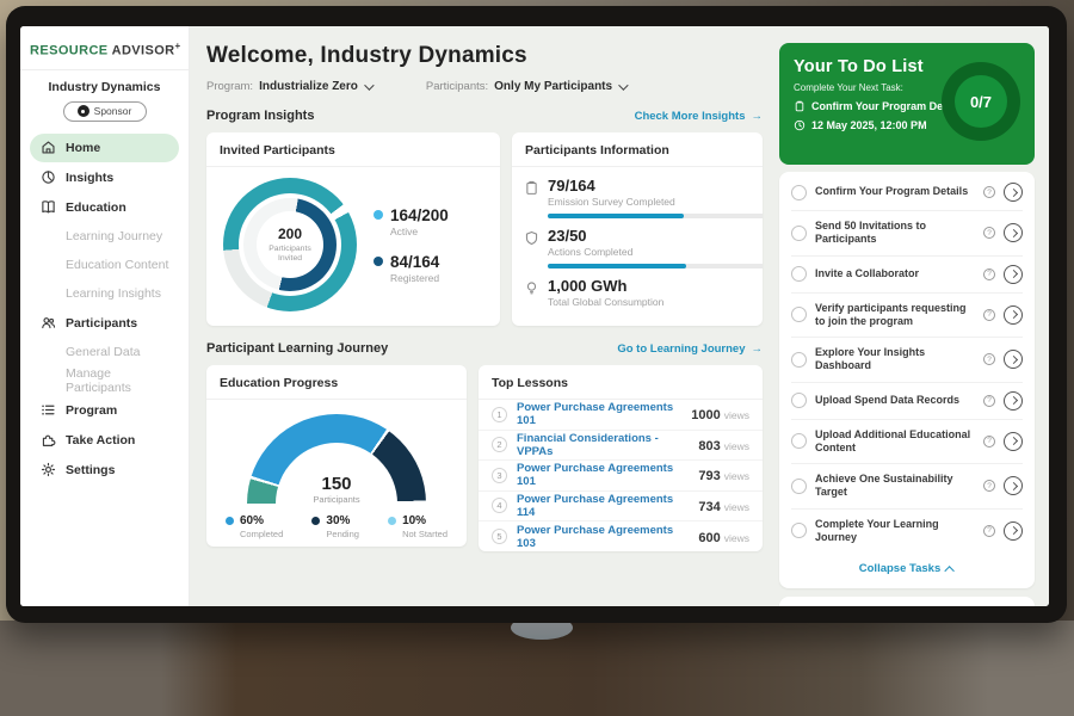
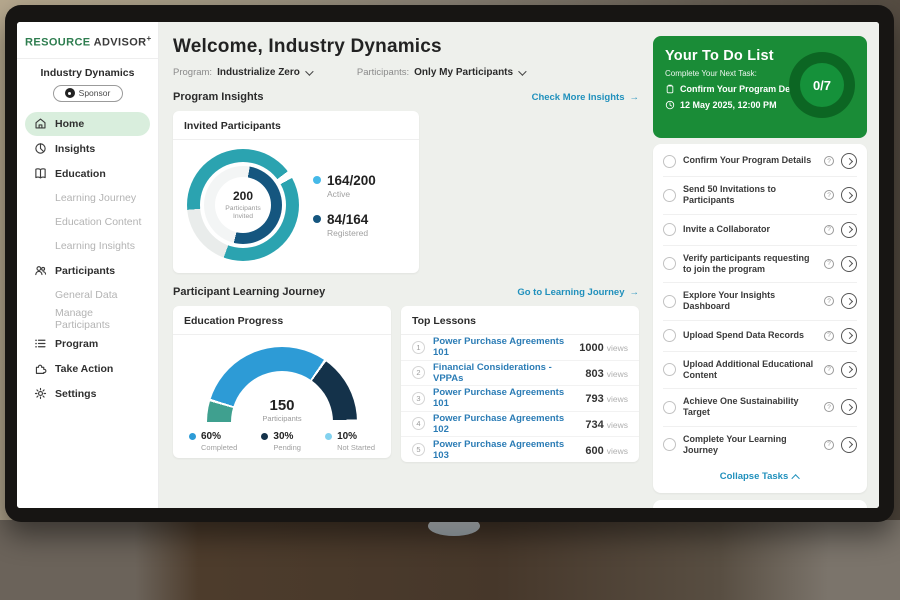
  RESOURCE ADVISOR+
  Industry Dynamics
  Sponsor
  Home
  Insights
  Education
  Learning Journey
  Education Content
  Learning Insights
  Participants
  General Data
  Manage Participants
  Program
  Take Action
  Settings
  Welcome, Industry Dynamics
  Program:
  Industrialize Zero
  Participants:
  Only My Participants
  Program Insights
  Check More Insights
  →
  Invited Participants
  200
  164/200
  Active
  84/164
  Registered
- Participants Information
- 79/164
- Emission Survey Completed
- 23/50
- Actions Completed
- 1,000 GWh
- Total Global Consumption
  Participant Learning Journey
  Go to Learning Journey
  →
  Education Progress
  150
  Participants
  60%
  Completed
  30%
  Pending
  10%
  Not Started
  Top Lessons
  1
  Power Purchase Agreements 101
  1000 views
  2
  Financial Considerations - VPPAs
  803 views
  3
  Power Purchase Agreements 101
  793 views
  4
- Power Purchase Agreements 114
+ Power Purchase Agreements 102
  734 views
  5
  Power Purchase Agreements 103
  600 views
  Your To Do List
  Complete Your Next Task:
  Confirm Your Program De
  12 May 2025, 12:00 PM
  0/7
  Confirm Your Program Details
  Send 50 Invitations to Participants
  Invite a Collaborator
  Verify participants requesting to join the program
  Explore Your Insights Dashboard
  Upload Spend Data Records
  Upload Additional Educational Content
  Achieve One Sustainability Target
  Complete Your Learning Journey
  Collapse Tasks
